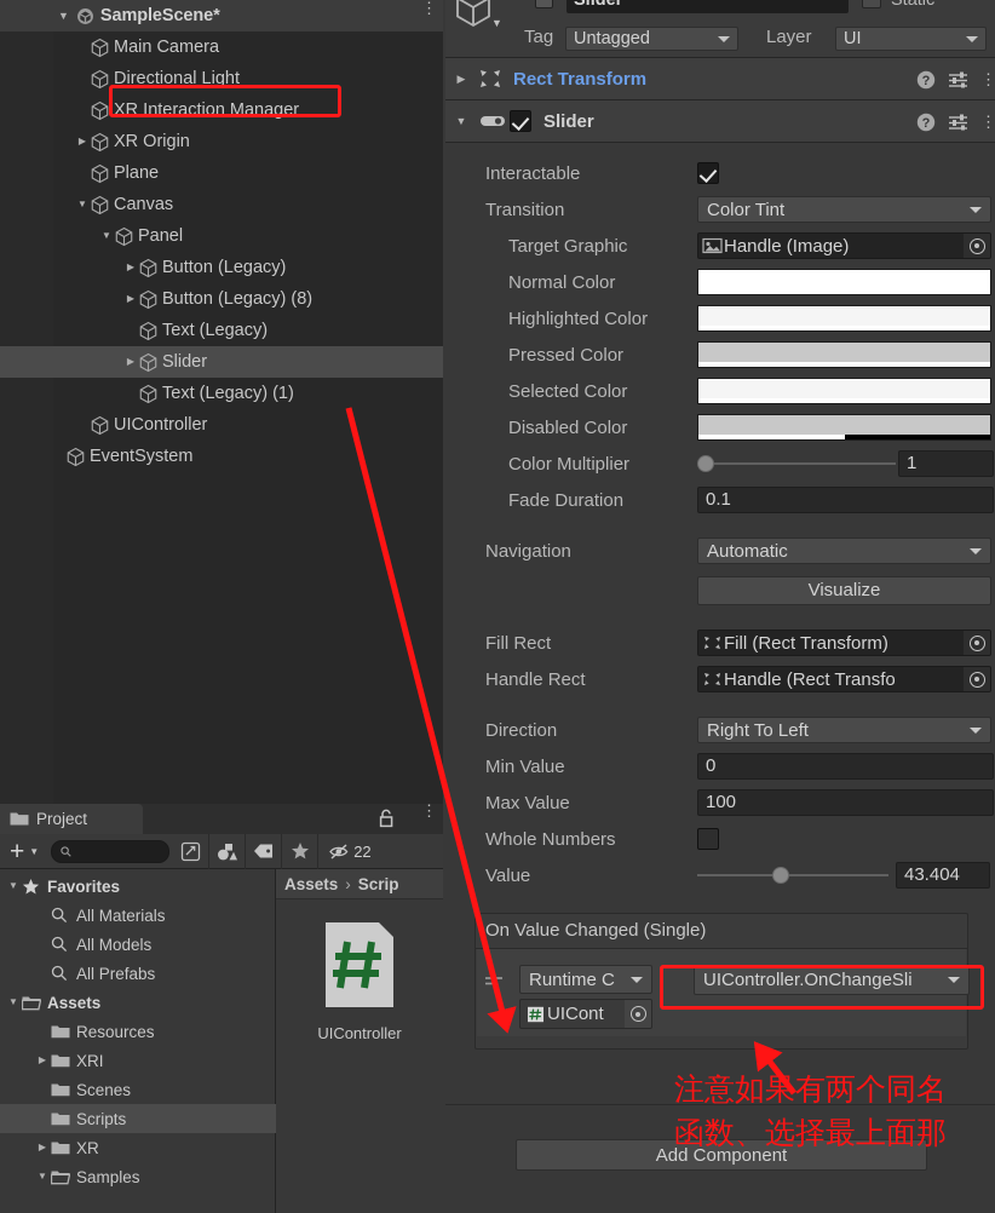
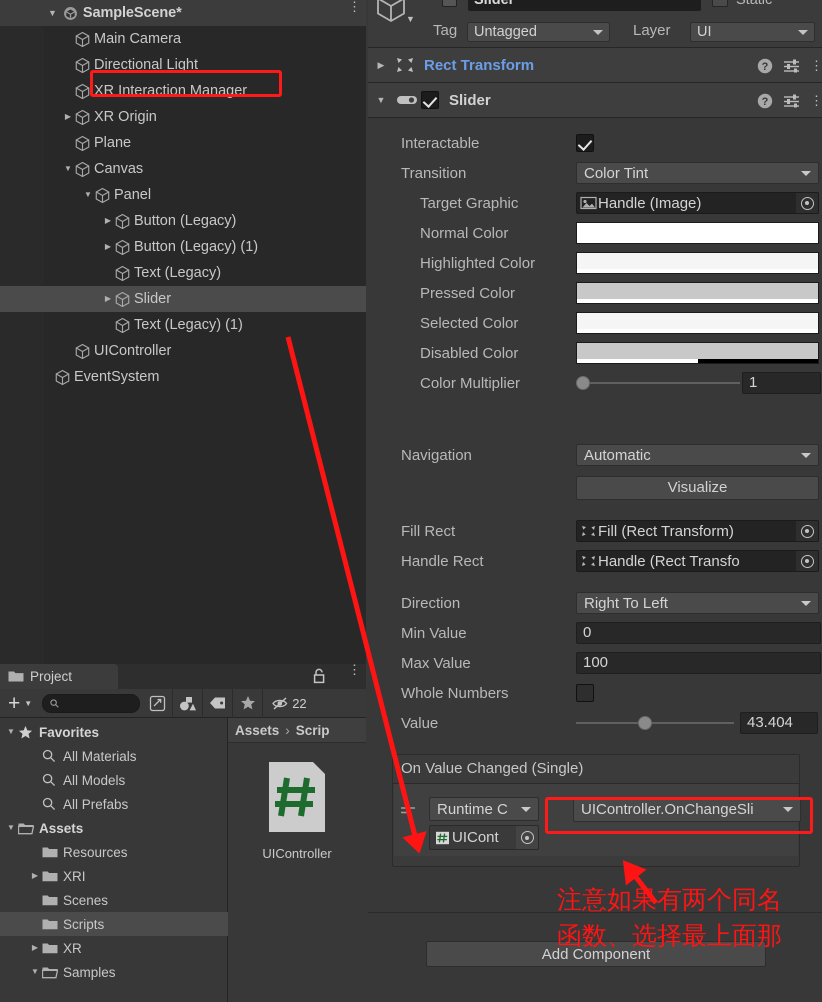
  ▼
  SampleScene*
  Main Camera
  Directional Light
  XR Interaction Manager
  ▶
  XR Origin
  Plane
  ▼
  Canvas
  ▼
  Panel
  ▶
  Button (Legacy)
  ▶
- Button (Legacy) (8)
+ Button (Legacy) (1)
  Text (Legacy)
  ▶
  Slider
  Text (Legacy) (1)
  UIController
  EventSystem
  Project
  +
  ▼
  22
  ▼
  Favorites
  All Materials
  All Models
  All Prefabs
  ▼
  Assets
  Resources
  ▶
  XRI
  Scenes
  Scripts
  ▶
  XR
  ▼
  Samples
  Assets
  ›
  Scrip
  UIController
  ▼
  Slider
  Static
  Tag
  Untagged
  Layer
  UI
  ▶
  Rect Transform
  ?
  ▼
  Slider
  ?
  Interactable
  Transition
  Color Tint
  Target Graphic
  Handle (Image)
  Normal Color
  Highlighted Color
  Pressed Color
  Selected Color
  Disabled Color
  Color Multiplier
  1
- Fade Duration
- 0.1
  Navigation
  Automatic
  Visualize
  Fill Rect
  Fill (Rect Transform)
  Handle Rect
  Handle (Rect Transfo
  Direction
  Right To Left
  Min Value
  0
  Max Value
  100
  Whole Numbers
  Value
  43.404
  On Value Changed (Single)
  Runtime C
  UICont
  UIController.OnChangeSli
  Add Component
  注意如果有两个同名
  函数、选择最上面那
